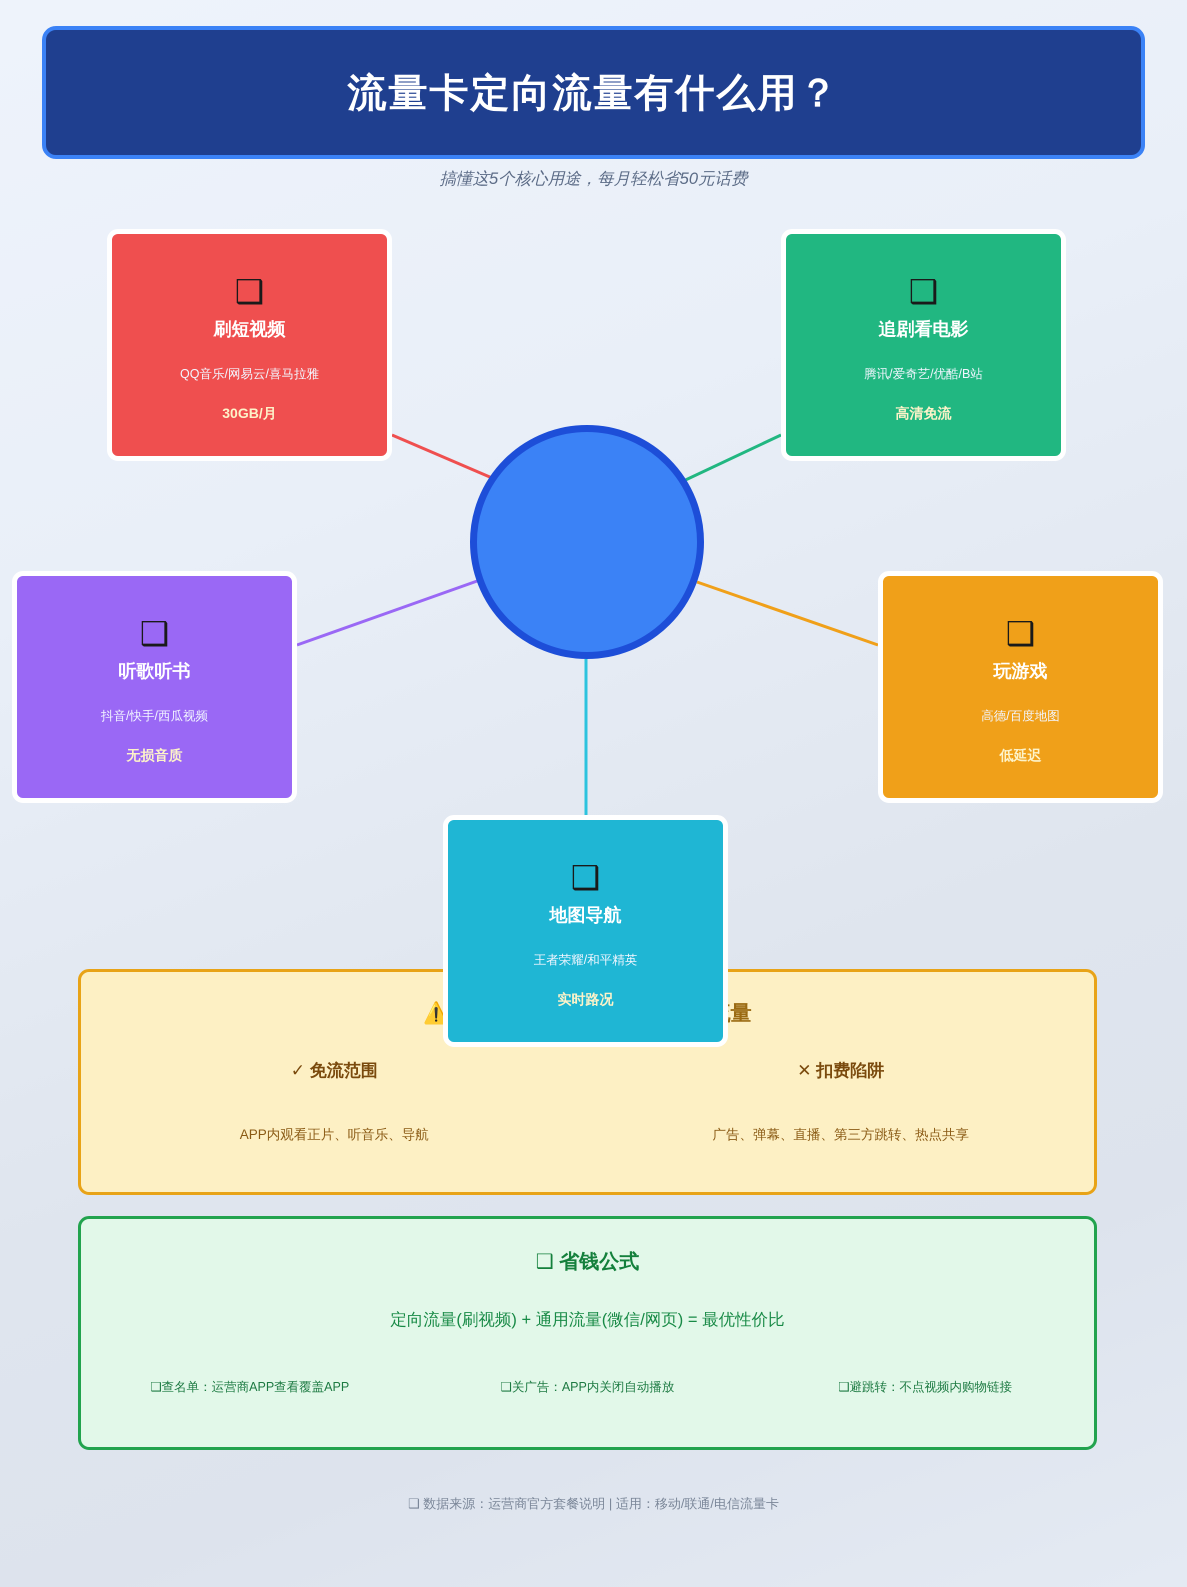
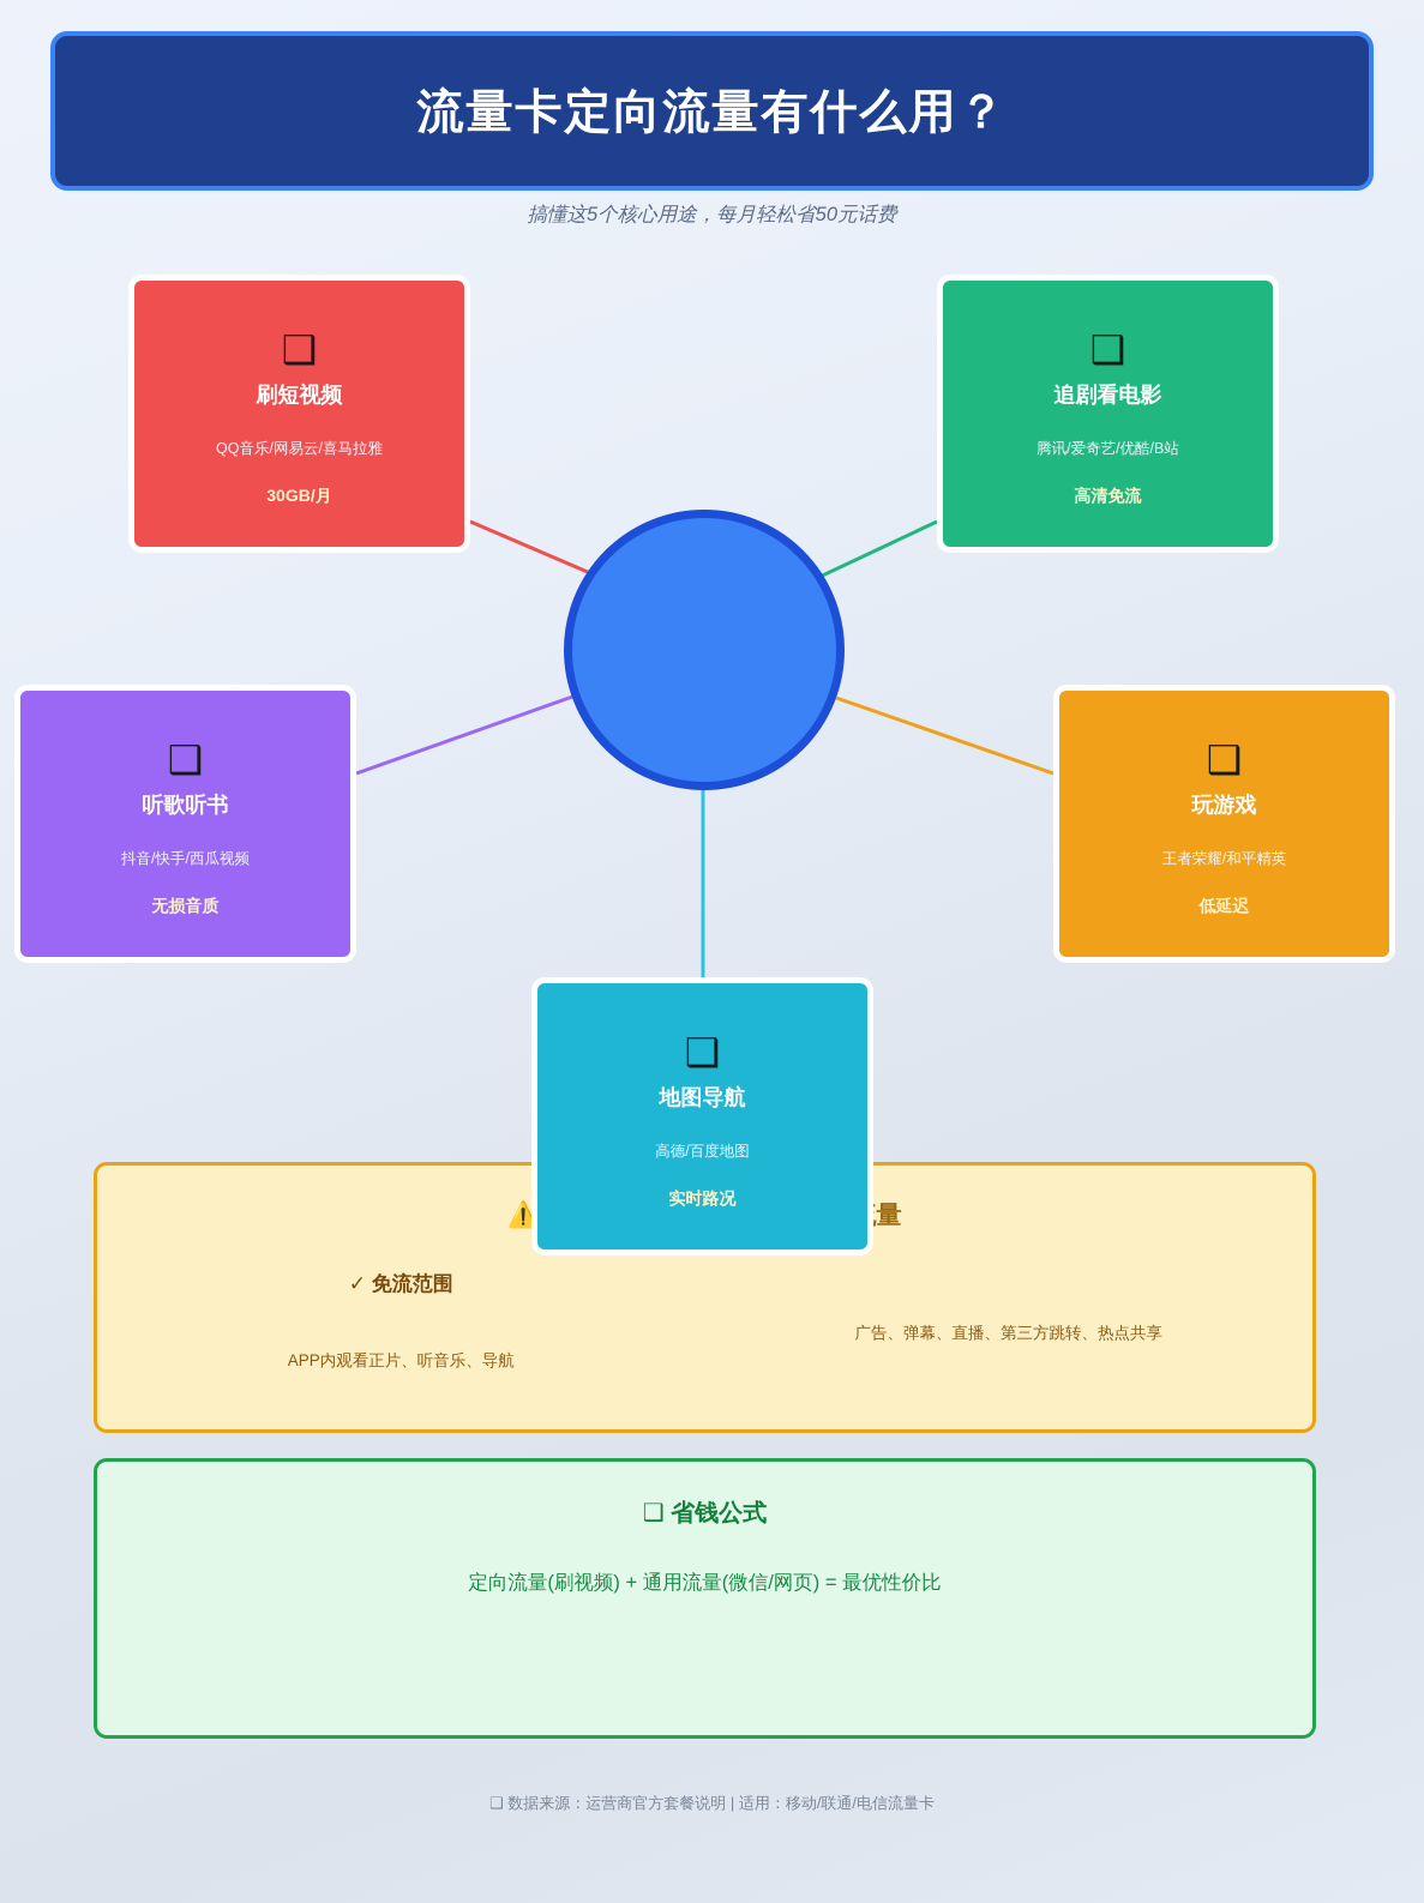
  流量卡定向流量有什么用？
  搞懂这5个核心用途，每月轻松省50元话费
  ❑
  刷短视频
  QQ音乐/网易云/喜马拉雅
  30GB/月
  ❑
  追剧看电影
  腾讯/爱奇艺/优酷/B站
  高清免流
  ❑
  听歌听书
  抖音/快手/西瓜视频
  无损音质
  ❑
  玩游戏
- 高德/百度地图
+ 王者荣耀/和平精英
  低延迟
  ❑
  地图导航
- 王者荣耀/和平精英
+ 高德/百度地图
  实时路况
  ✓ 免流范围
  APP内观看正片、听音乐、导航
- ✕ 扣费陷阱
  广告、弹幕、直播、第三方跳转、热点共享
  ❑ 省钱公式
  定向流量(刷视频) + 通用流量(微信/网页) = 最优性价比
- ❑查名单：运营商APP查看覆盖APP
- ❑关广告：APP内关闭自动播放
- ❑避跳转：不点视频内购物链接
  ❑ 数据来源：运营商官方套餐说明 | 适用：移动/联通/电信流量卡
